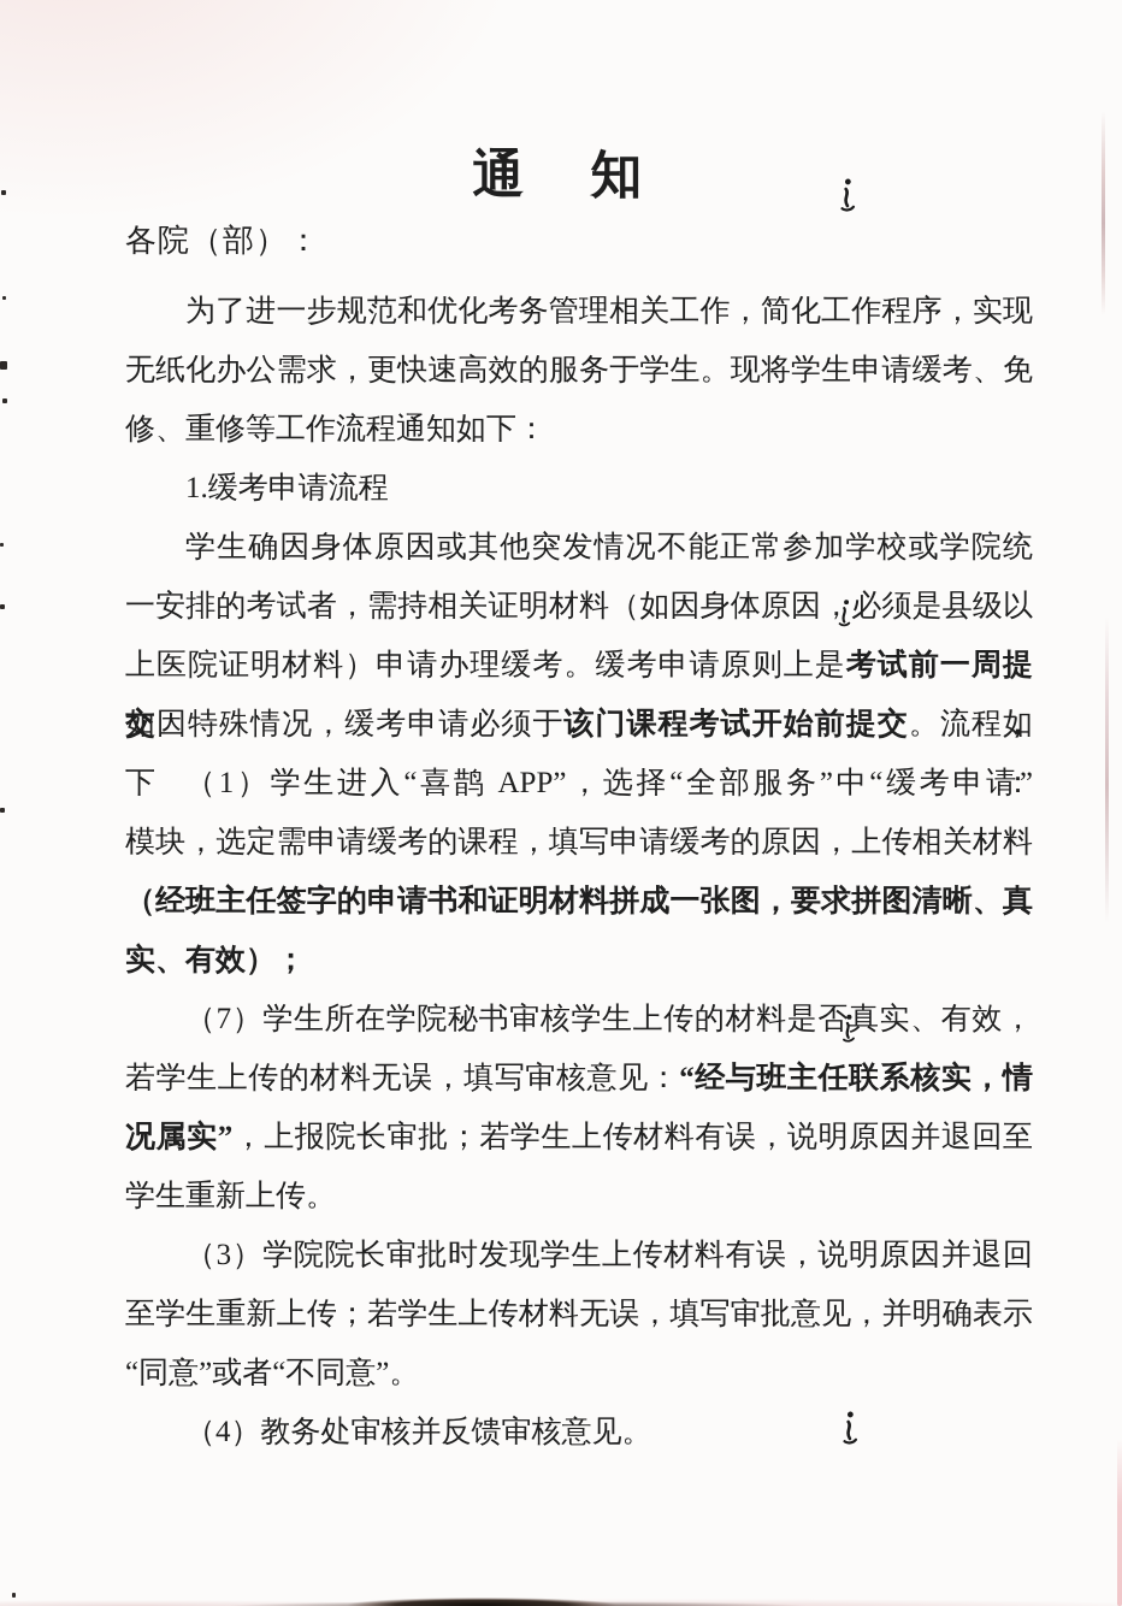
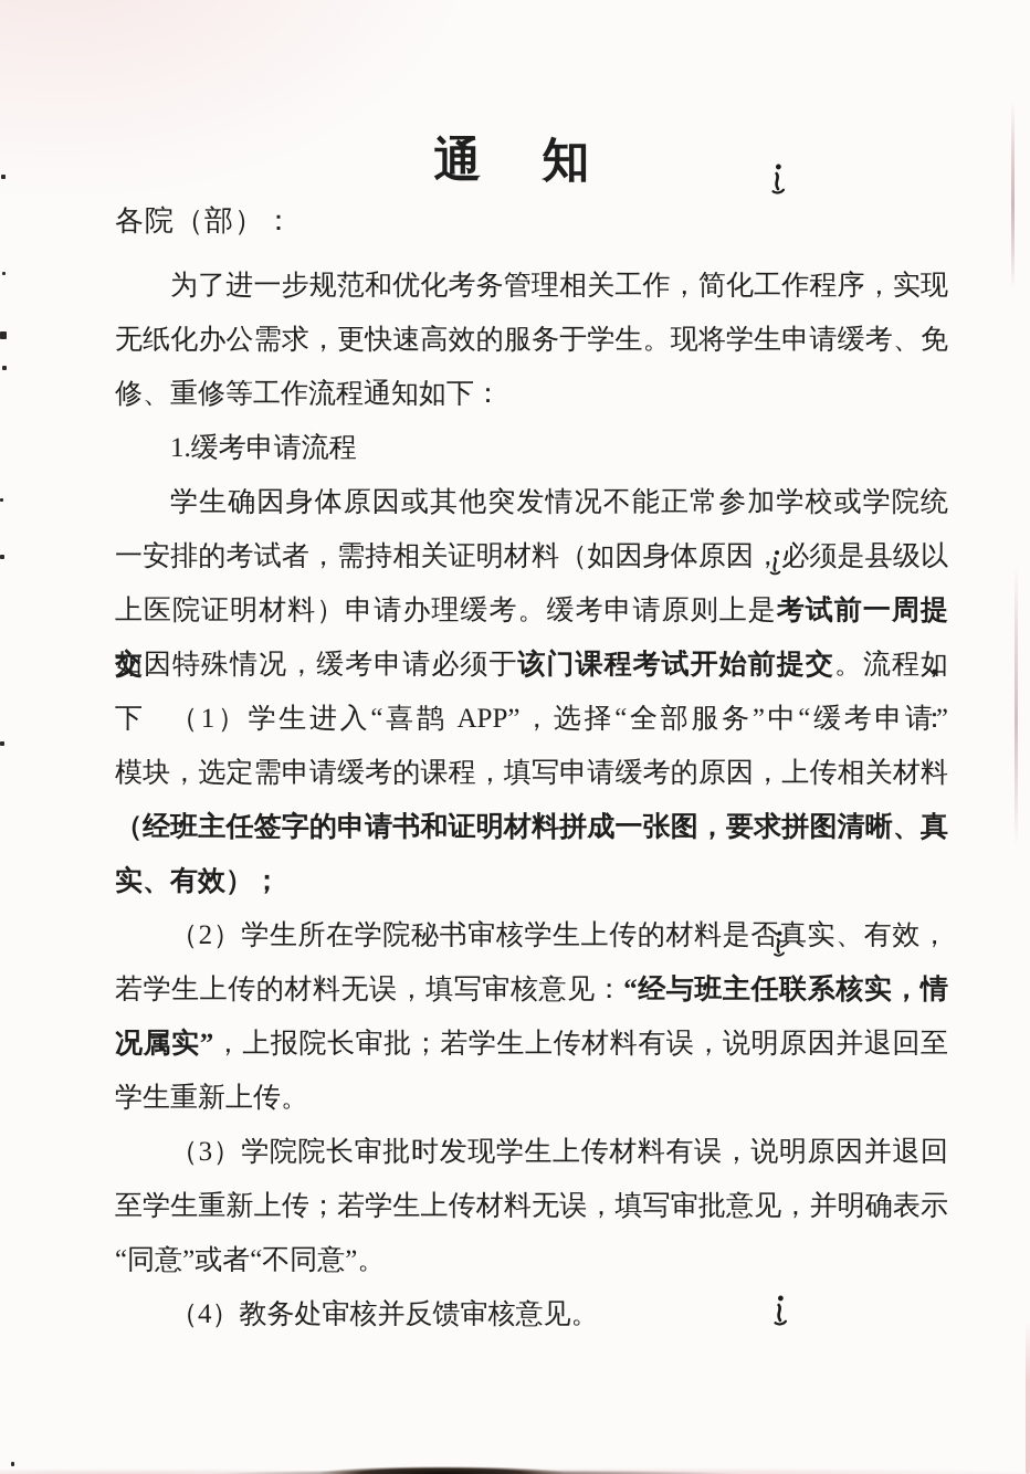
  通 知
  各院（部）：
  为了进一步规范和优化考务管理相关工作，简化工作程序，实现
  无纸化办公需求，更快速高效的服务于学生。现将学生申请缓考、免
  修、重修等工作流程通知如下：
  1.缓考申请流程
  学生确因身体原因或其他突发情况不能正常参加学校或学院统
  一安排的考试者，需持相关证明材料（如因身体原因，必须是县级以
  上医院证明材料）申请办理缓考。缓考申请原则上是考试前一周提交，
  如因特殊情况，缓考申请必须于该门课程考试开始前提交。流程如下：
  （1）学生进入“喜鹊 APP”，选择“全部服务”中“缓考申请”
  模块，选定需申请缓考的课程，填写申请缓考的原因，上传相关材料
  （经班主任签字的申请书和证明材料拼成一张图，要求拼图清晰、真
  实、有效）；
- （7）学生所在学院秘书审核学生上传的材料是否真实、有效，
+ （2）学生所在学院秘书审核学生上传的材料是否真实、有效，
  若学生上传的材料无误，填写审核意见：“经与班主任联系核实，情
  况属实”，上报院长审批；若学生上传材料有误，说明原因并退回至
  学生重新上传。
  （3）学院院长审批时发现学生上传材料有误，说明原因并退回
  至学生重新上传；若学生上传材料无误，填写审批意见，并明确表示
  “同意”或者“不同意”。
  （4）教务处审核并反馈审核意见。
